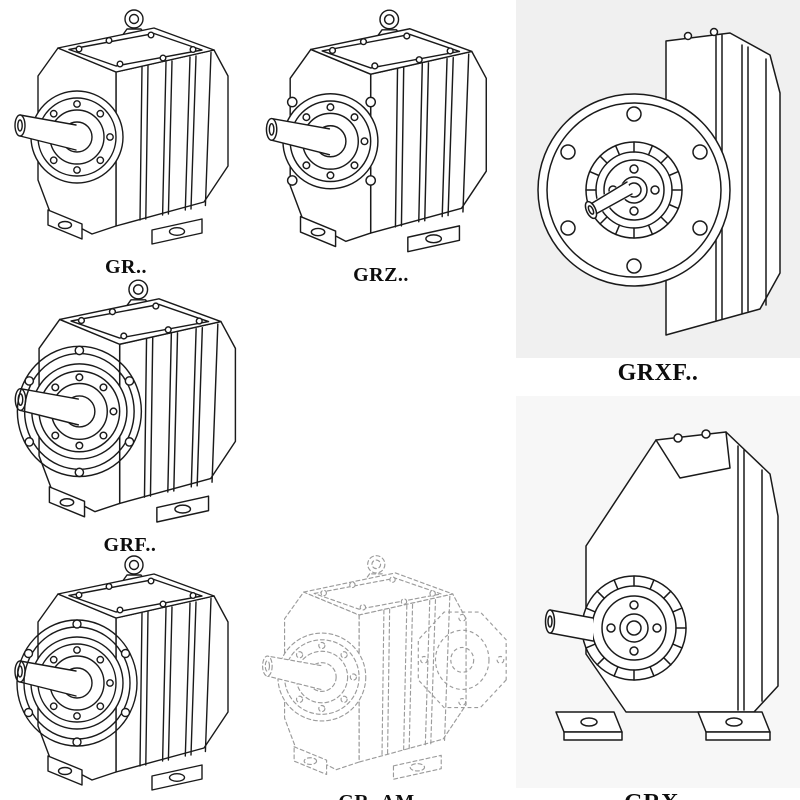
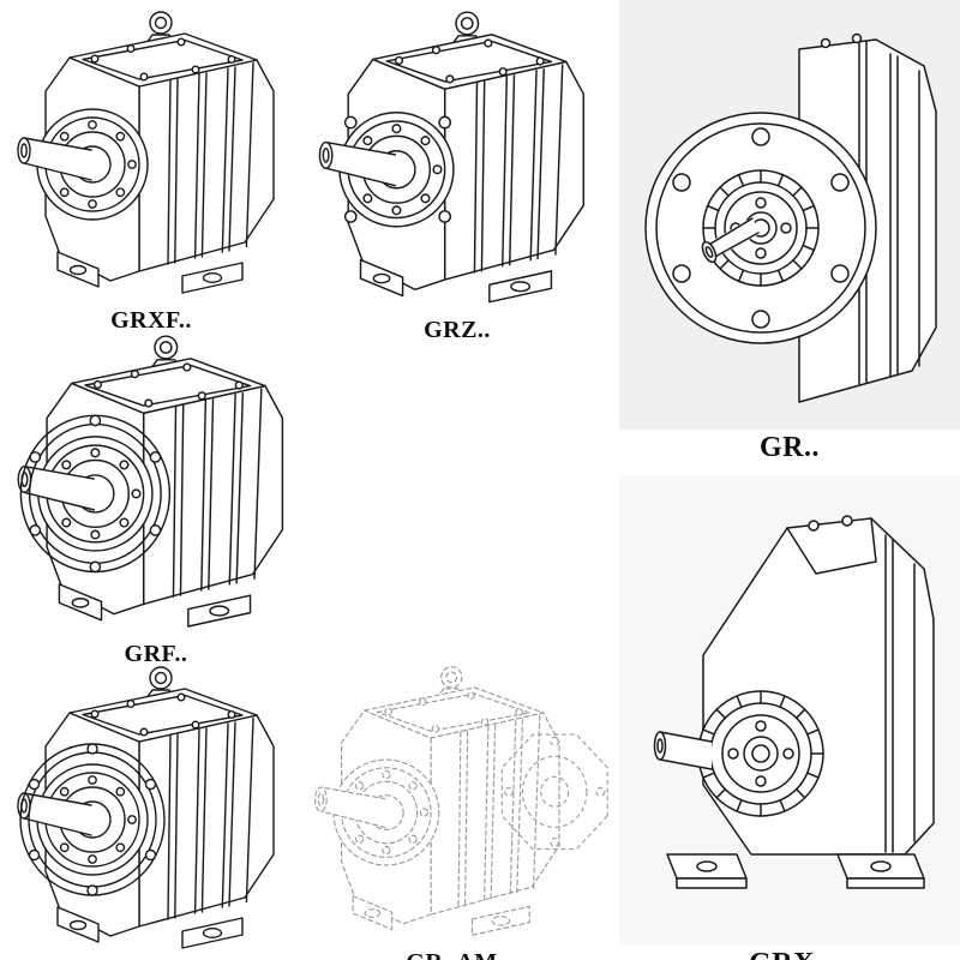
- GR..
+ GRXF..
  GRZ..
- GRXF..
+ GR..
  GRF..
